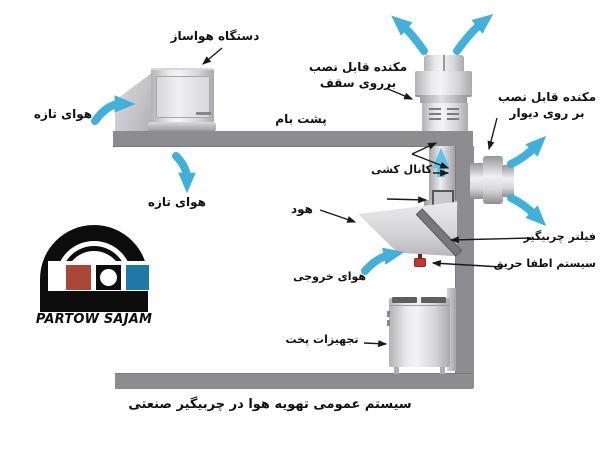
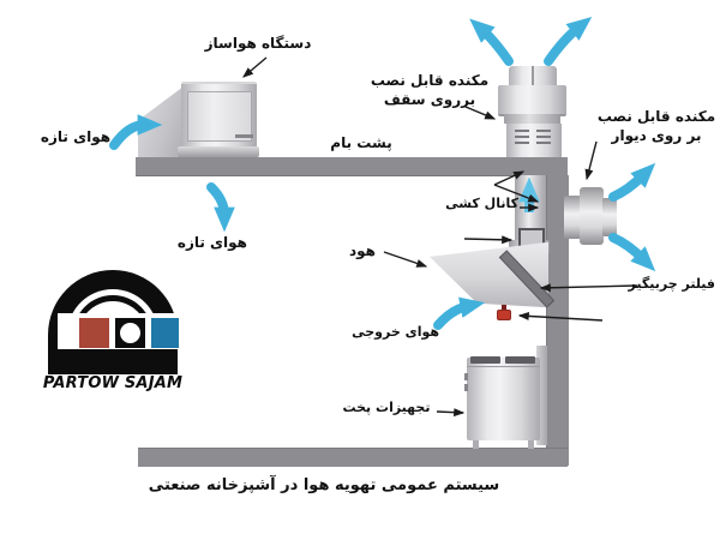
  PARTOW SAJAM
  دستگاه هواساز
  هوای تازه
  پشت بام
  مکنده قابل نصب
  برروی سقف
  مکنده قابل نصب
  بر روی دیوار
  هوای تازه
  کانال کشی
  هود
  فیلتر چربیگیر
- سیستم اطفا حریق
  هوای خروجی
  تجهیزات پخت
- سیستم عمومی تهویه هوا در چربیگیر صنعتی
+ سیستم عمومی تهویه هوا در آشپزخانه صنعتی
